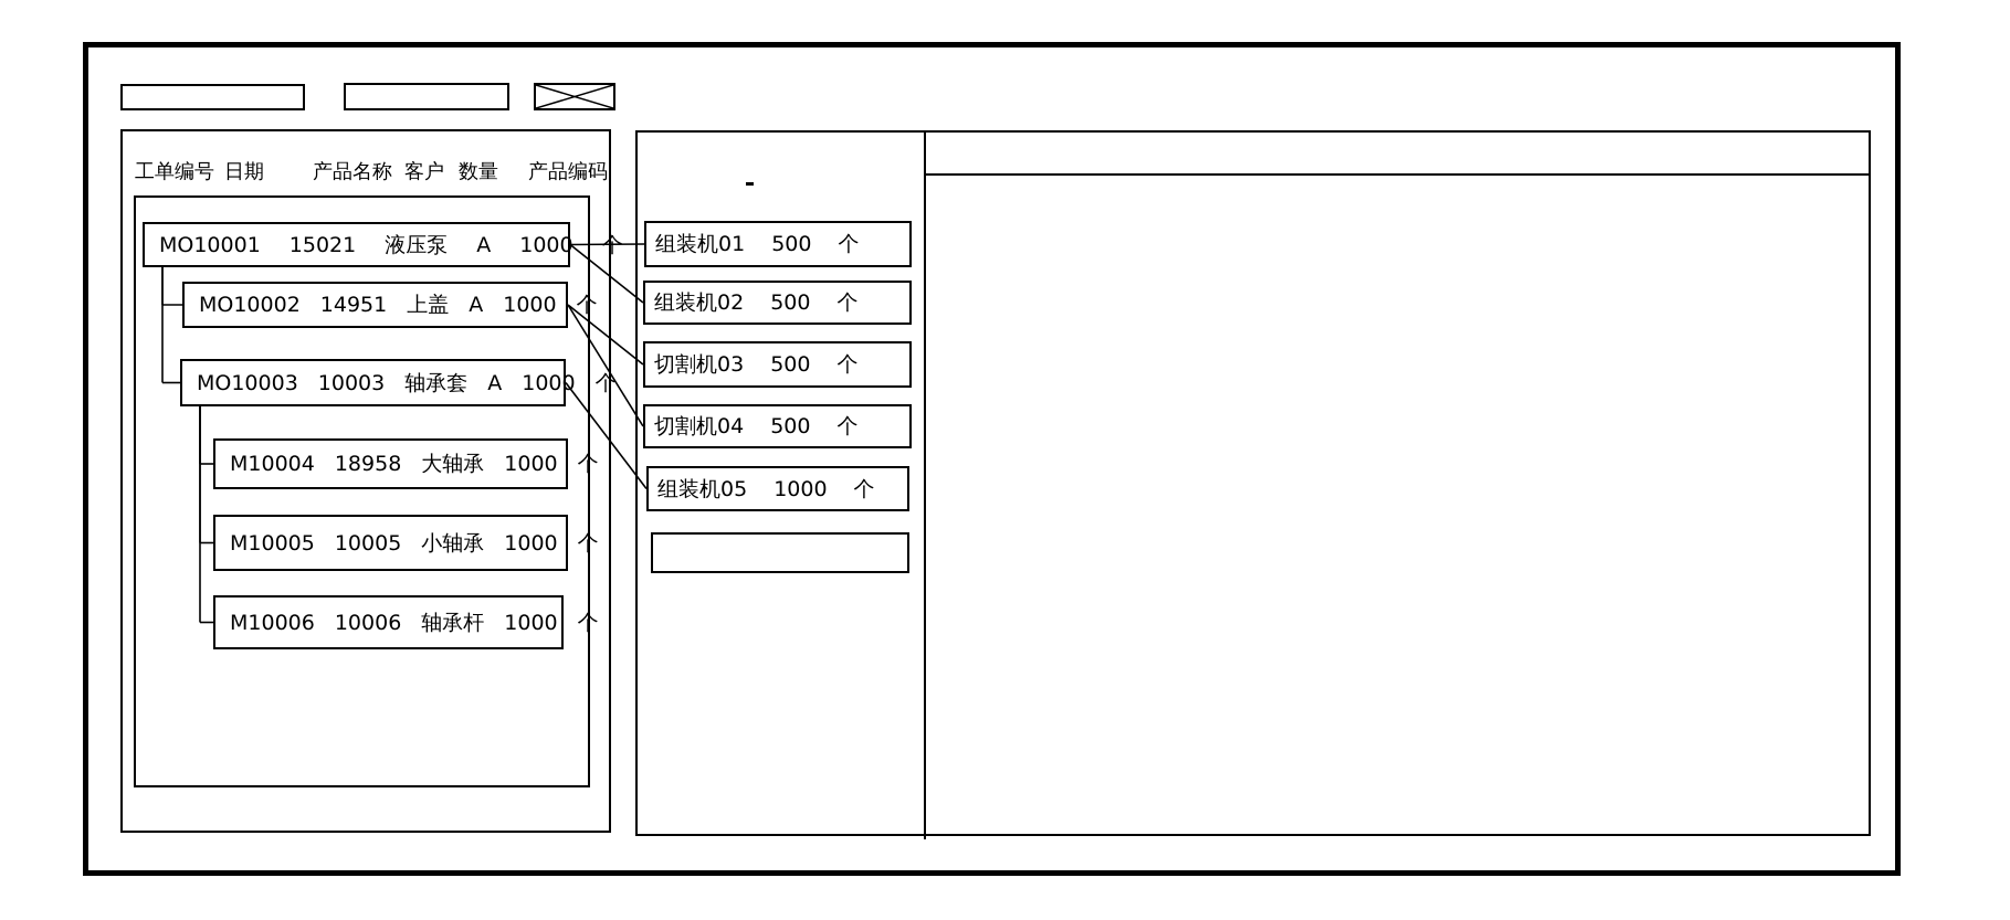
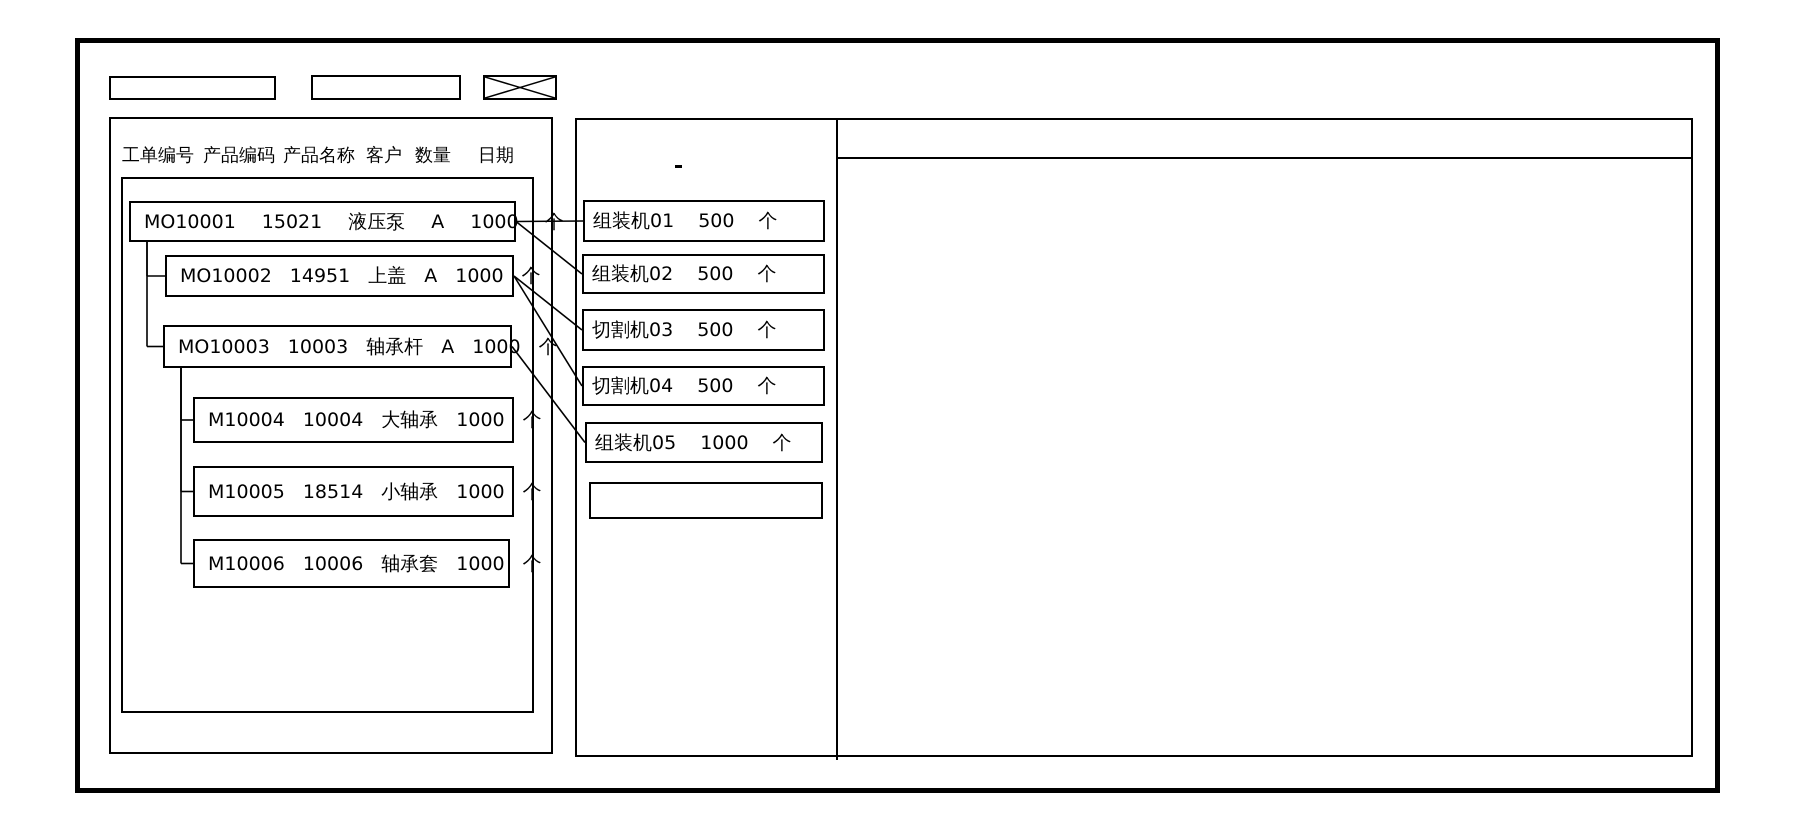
  工单编号
- 日期
+ 产品编码
  产品名称
  客户
  数量
- 产品编码
+ 日期
  MO10001
  15021
  液压泵
  A
  1000
  MO10002
  14951
  上盖
  A
  1000
  个
  MO10003
  10003
- 轴承套
+ 轴承杆
  A
  1000
  个
  M10004
- 18958
+ 10004
  大轴承
  1000
  个
  M10005
- 10005
+ 18514
  小轴承
  1000
  个
  M10006
  10006
- 轴承杆
+ 轴承套
  1000
  个
  组装机01
  500
  个
  组装机02
  500
  个
  切割机03
  500
  个
  切割机04
  500
  个
  组装机05
  1000
  个
